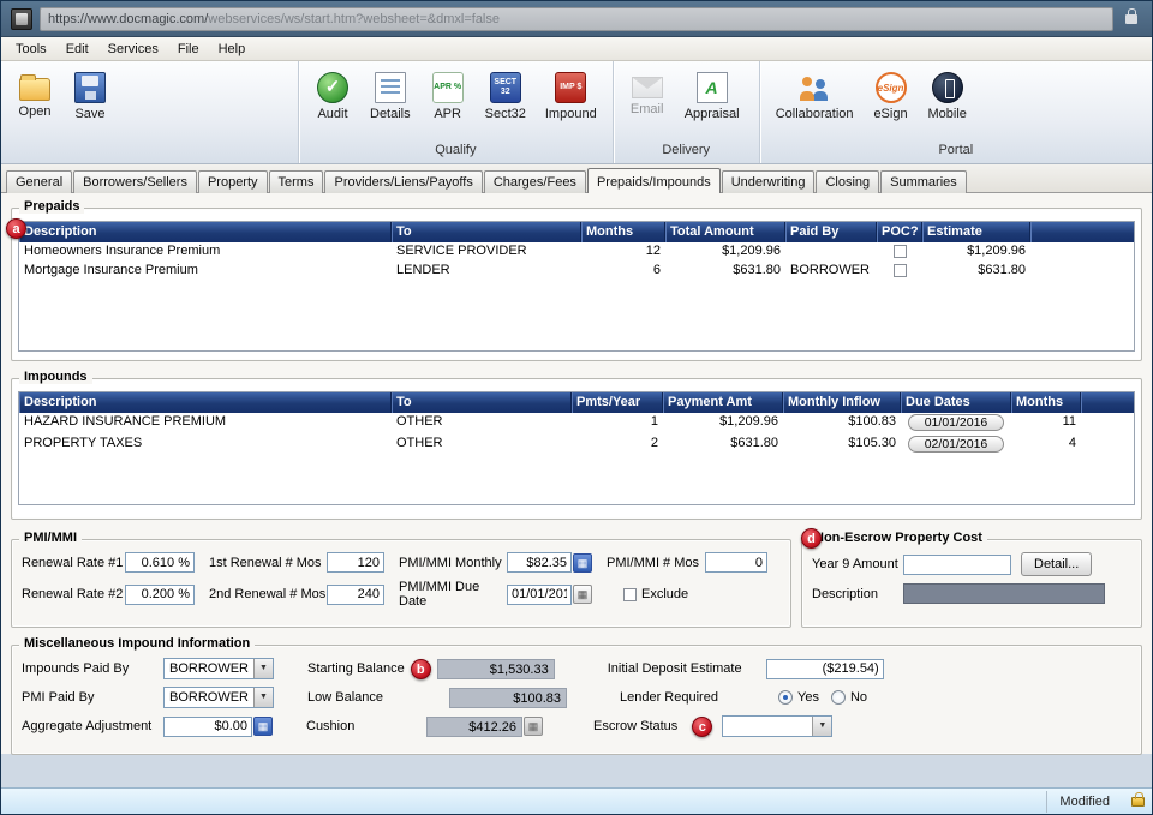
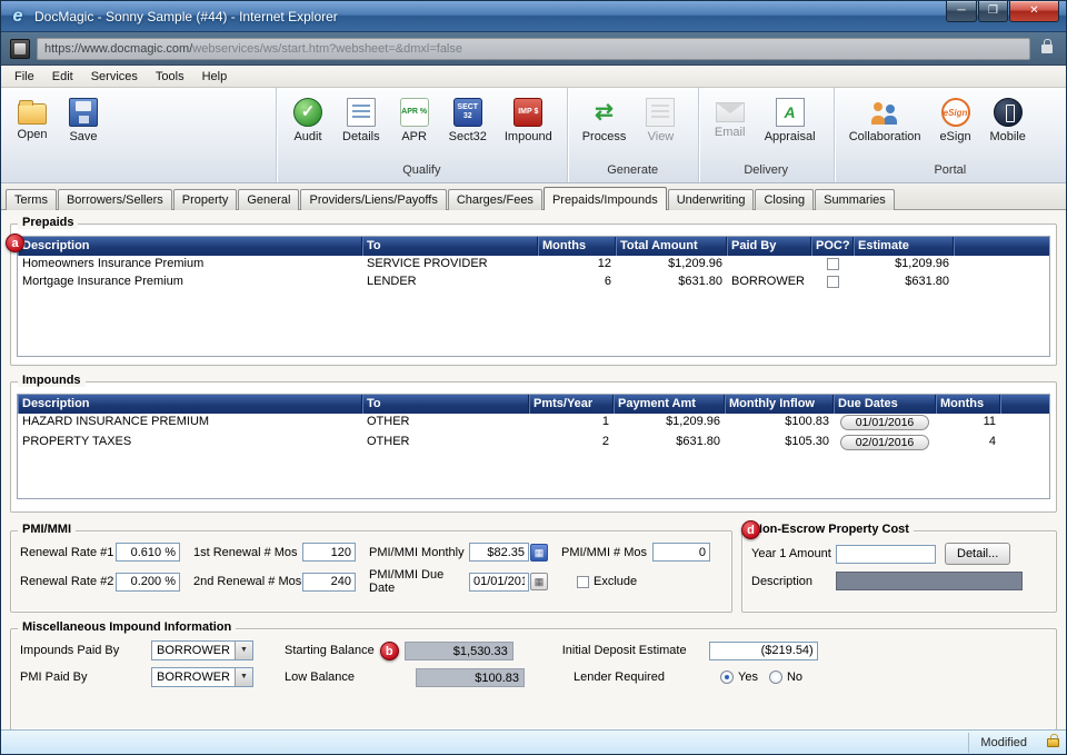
+ DocMagic - Sonny Sample (#44) - Internet Explorer
+ ─
+ ❐
+ ✕
  https://www.docmagic.com/
  webservices/ws/start.htm?websheet=&dmxl=false
- Tools
+ File
  Edit
  Services
- File
+ Tools
  Help
  Open
  Save
  Audit
  Details
  APR
  Sect32
  Impound
  Qualify
+ Process
+ View
+ Generate
  Email
  Appraisal
  Delivery
  Collaboration
  eSign
  eSign
  Mobile
  Portal
- General
+ Terms
  Borrowers/Sellers
  Property
- Terms
+ General
  Providers/Liens/Payoffs
  Charges/Fees
  Prepaids/Impounds
  Underwriting
  Closing
  Summaries
  Prepaids
  a
  Description
  To
  Months
  Total Amount
  Paid By
  POC?
  Estimate
  Homeowners Insurance Premium
  SERVICE PROVIDER
  12
  $1,209.96
  $1,209.96
  Mortgage Insurance Premium
  LENDER
  6
  $631.80
  BORROWER
  $631.80
  Impounds
  Description
  To
  Pmts/Year
  Payment Amt
  Monthly Inflow
  Due Dates
  Months
  HAZARD INSURANCE PREMIUM
  OTHER
  1
  $1,209.96
  $100.83
  01/01/2016
  11
  PROPERTY TAXES
  OTHER
  2
  $631.80
  $105.30
  02/01/2016
  4
  PMI/MMI
  Renewal Rate #1
  0.610 %
  1st Renewal # Mos
  120
  PMI/MMI Monthly
  $82.35
  PMI/MMI # Mos
  0
  Renewal Rate #2
  0.200 %
  2nd Renewal # Mos
  240
  PMI/MMI Due Date
  01/01/201
  Exclude
  on-Escrow Property Cost
  d
- Year 9 Amount
+ Year 1 Amount
  Detail...
  Description
  Miscellaneous Impound Information
  Impounds Paid By
  BORROWER
  Starting Balance
  b
  $1,530.33
  Initial Deposit Estimate
  ($219.54)
  PMI Paid By
  BORROWER
  Low Balance
  $100.83
  Lender Required
  Yes
  No
- Aggregate Adjustment
- $0.00
- Cushion
- $412.26
- Escrow Status
- c
  Modified
